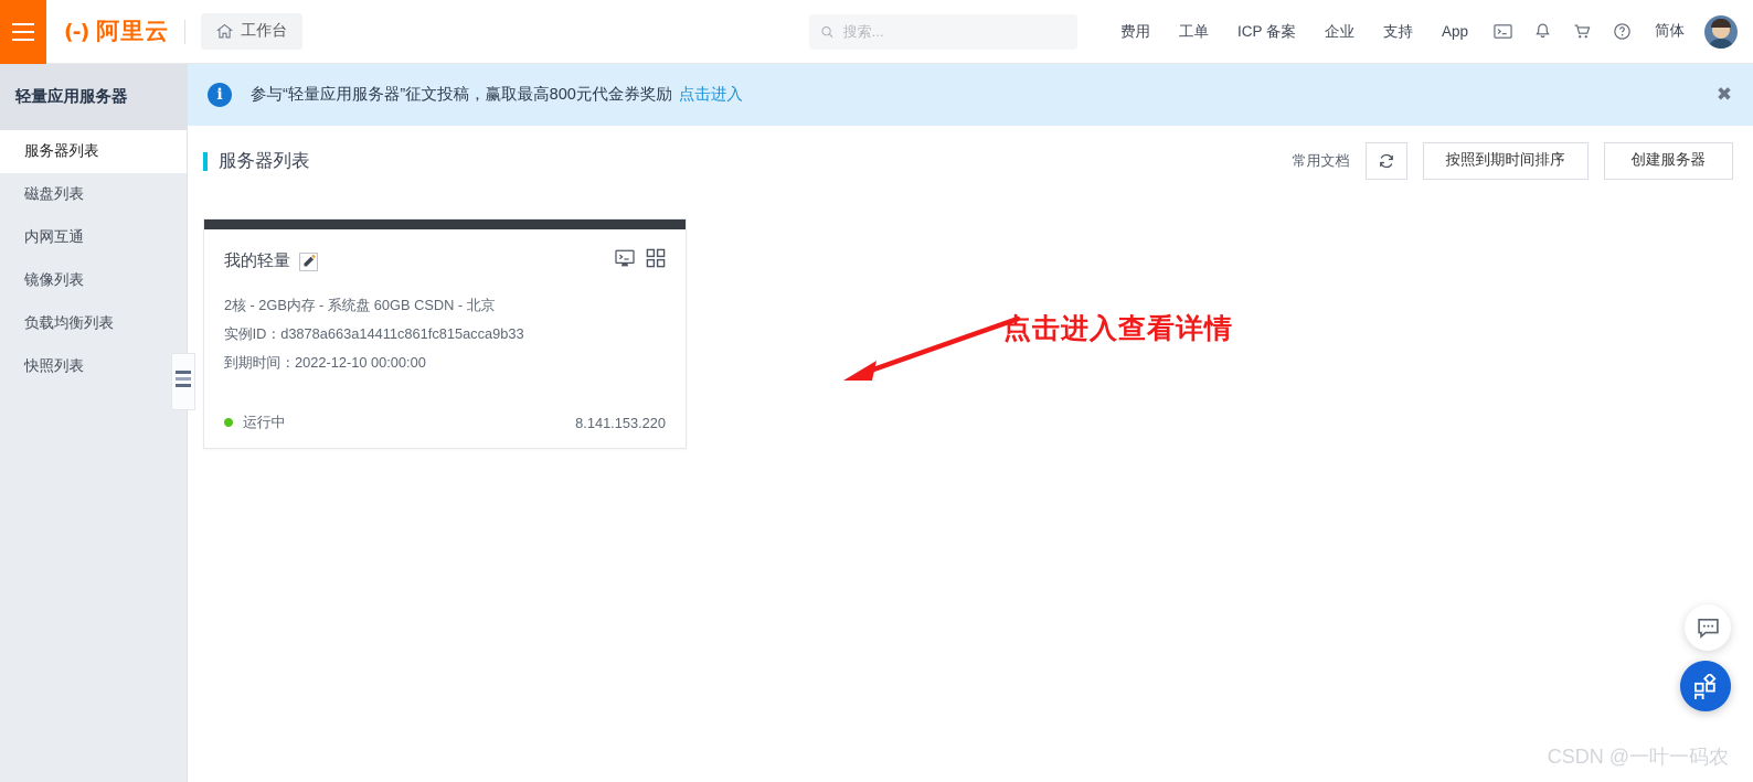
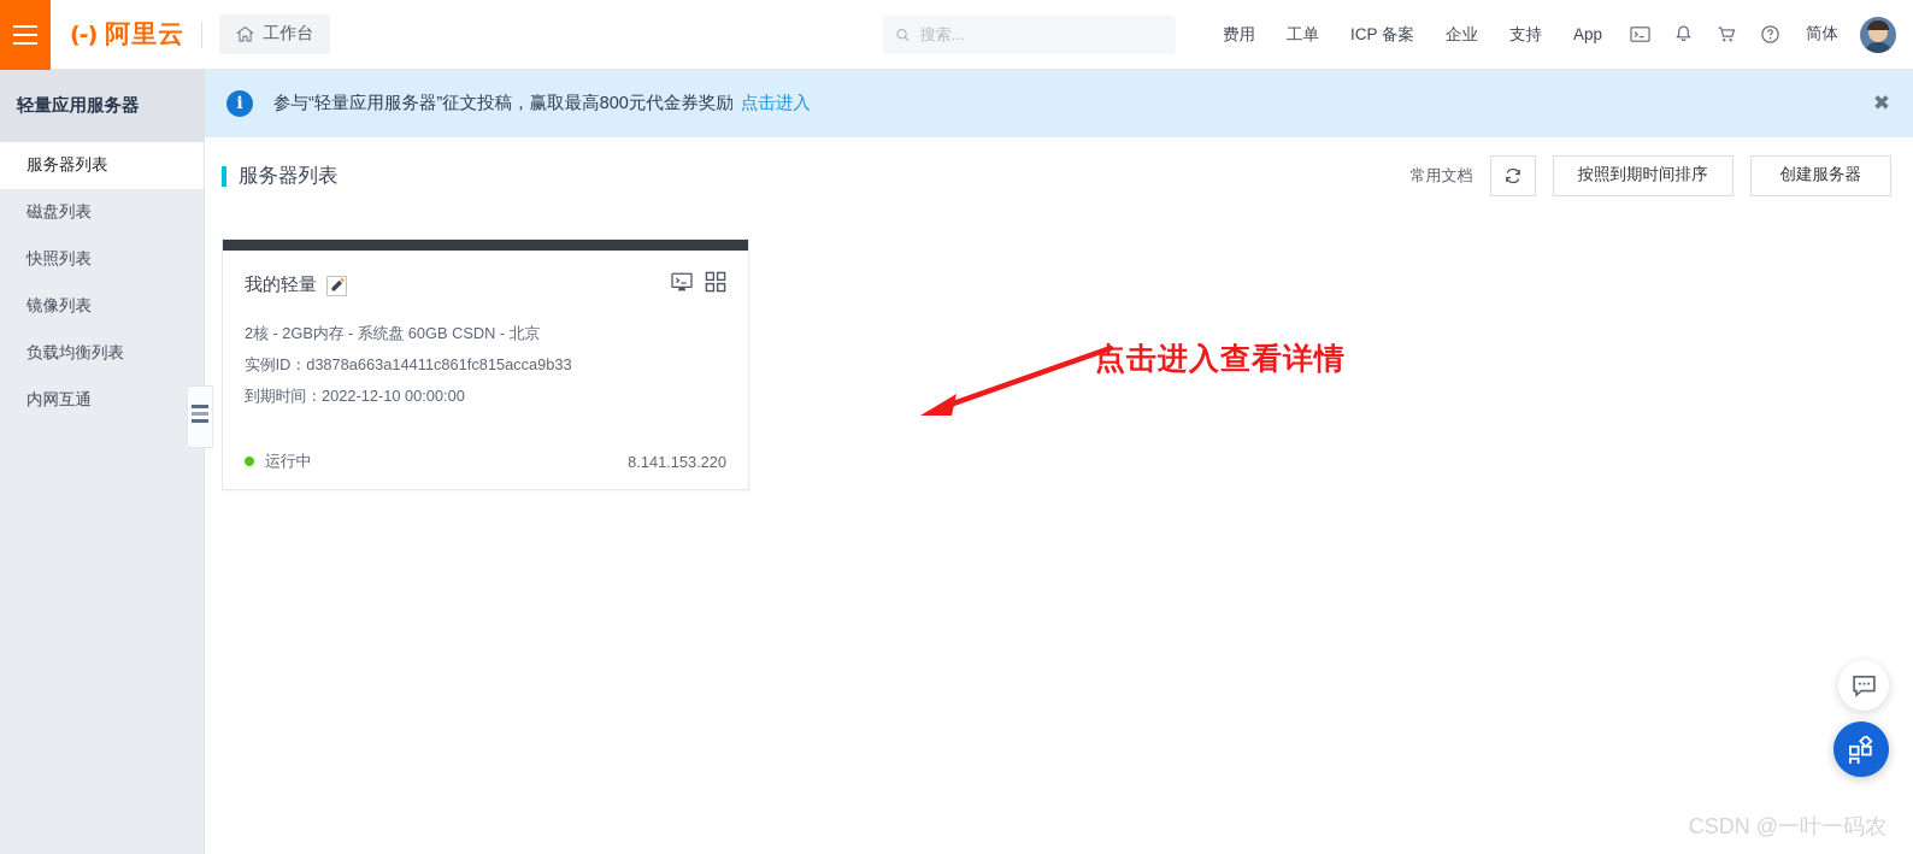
  (-)
  阿里云
  工作台
  搜索...
  费用
  工单
  ICP 备案
  企业
  支持
  App
  简体
  轻量应用服务器
  服务器列表
  磁盘列表
- 内网互通
+ 快照列表
  镜像列表
  负载均衡列表
- 快照列表
+ 内网互通
  i
  参与“轻量应用服务器”征文投稿，赢取最高800元代金券奖励
  点击进入
  ✖
  服务器列表
  常用文档
  按照到期时间排序
  创建服务器
  我的轻量
  2核 - 2GB内存 - 系统盘 60GB CSDN - 北京
  实例ID：d3878a663a14411c861fc815acca9b33
  到期时间：2022-12-10 00:00:00
  运行中
  8.141.153.220
  点击进入查看详情
  CSDN @一叶一码农
